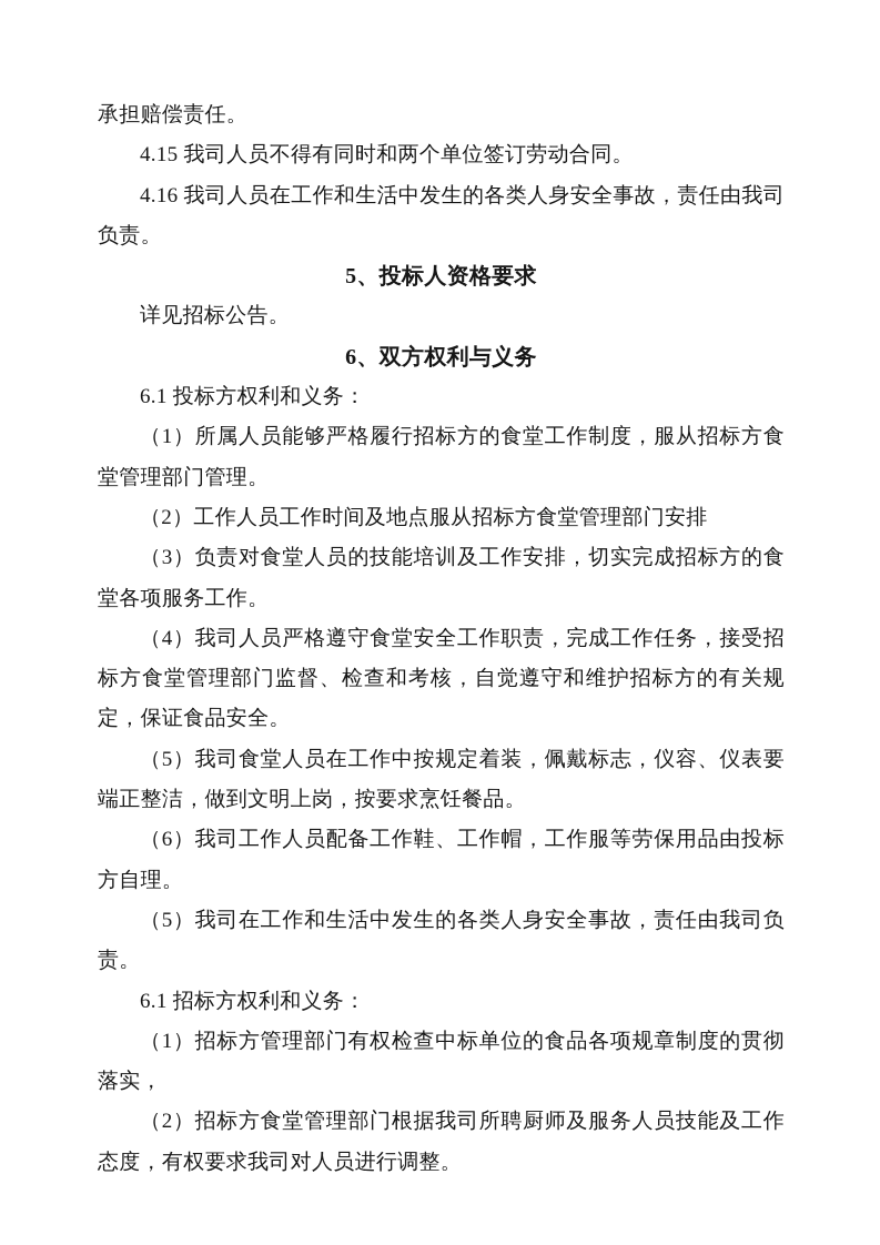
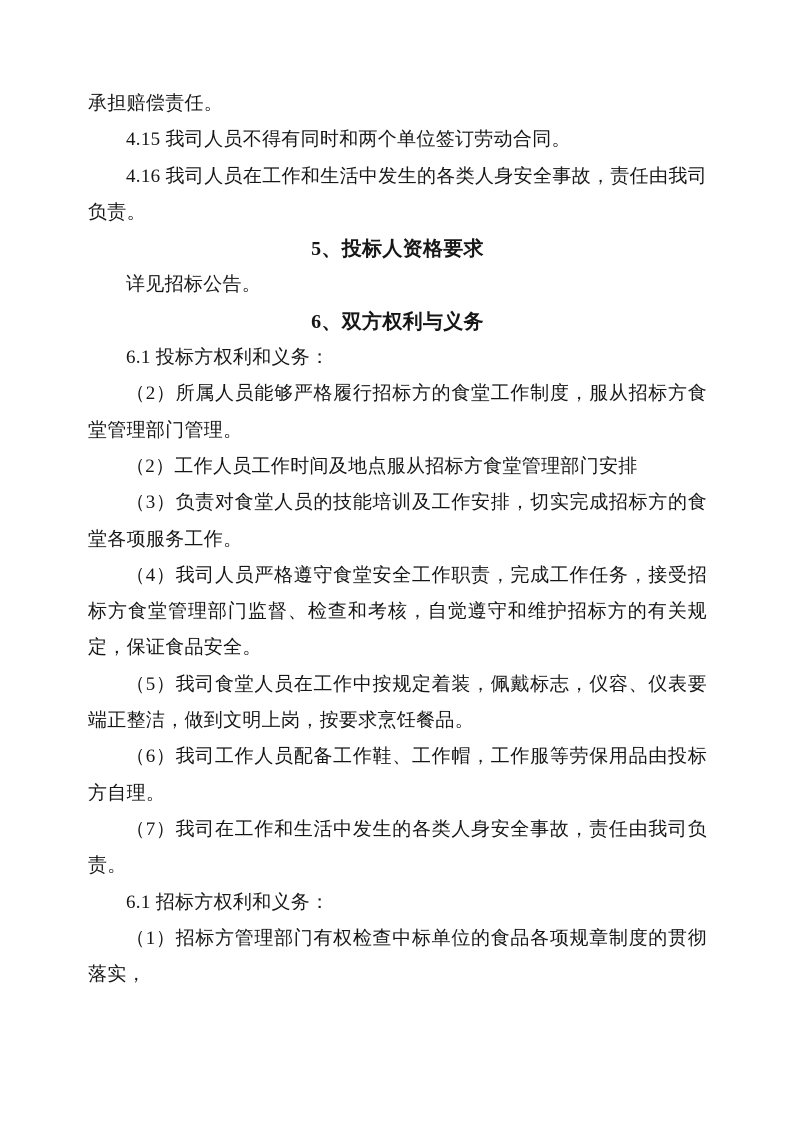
  承担赔偿责任。
  4.15 我司人员不得有同时和两个单位签订劳动合同。
  4.16 我司人员在工作和生活中发生的各类人身安全事故，责任由我司负责。
  5、投标人资格要求
  详见招标公告。
  6、双方权利与义务
  6.1 投标方权利和义务：
- （1）所属人员能够严格履行招标方的食堂工作制度，服从招标方食堂管理部门管理。
+ （2）所属人员能够严格履行招标方的食堂工作制度，服从招标方食堂管理部门管理。
  （2）工作人员工作时间及地点服从招标方食堂管理部门安排
  （3）负责对食堂人员的技能培训及工作安排，切实完成招标方的食堂各项服务工作。
  （4）我司人员严格遵守食堂安全工作职责，完成工作任务，接受招标方食堂管理部门监督、检查和考核，自觉遵守和维护招标方的有关规定，保证食品安全。
  （5）我司食堂人员在工作中按规定着装，佩戴标志，仪容、仪表要端正整洁，做到文明上岗，按要求烹饪餐品。
  （6）我司工作人员配备工作鞋、工作帽，工作服等劳保用品由投标方自理。
- （5）我司在工作和生活中发生的各类人身安全事故，责任由我司负责。
+ （7）我司在工作和生活中发生的各类人身安全事故，责任由我司负责。
  6.1 招标方权利和义务：
  （1）招标方管理部门有权检查中标单位的食品各项规章制度的贯彻落实，
- （2）招标方食堂管理部门根据我司所聘厨师及服务人员技能及工作态度，有权要求我司对人员进行调整。
